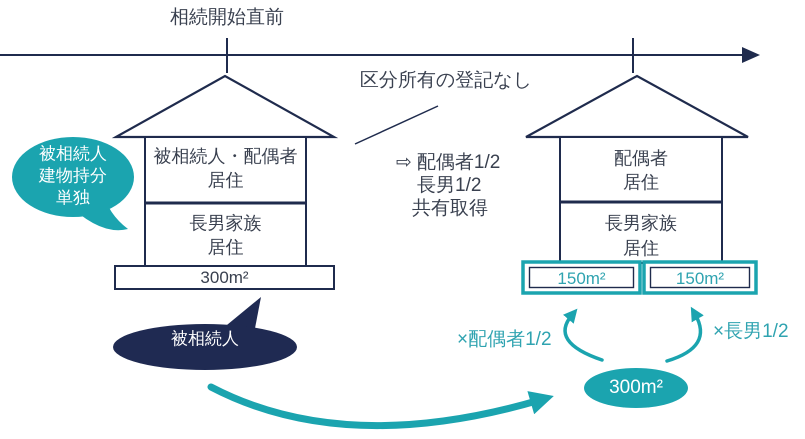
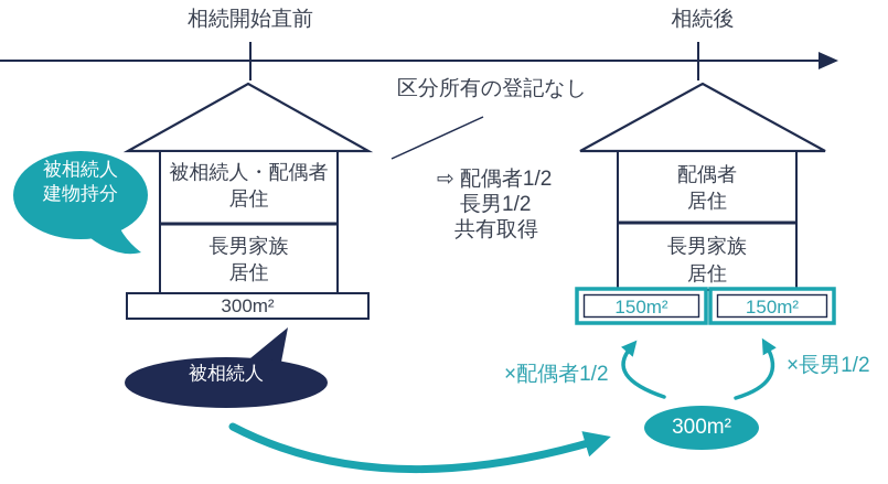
  相続開始直前
+ 相続後
  区分所有の登記なし
  被相続人・配偶者
  居住
  長男家族
  居住
  300m²
  ⇨ 配偶者1/2
  長男1/2
  共有取得
  配偶者
  居住
  長男家族
  居住
  150m²
  150m²
  被相続人
  建物持分
- 単独
  被相続人
  ×配偶者1/2
  ×長男1/2
  300m²
